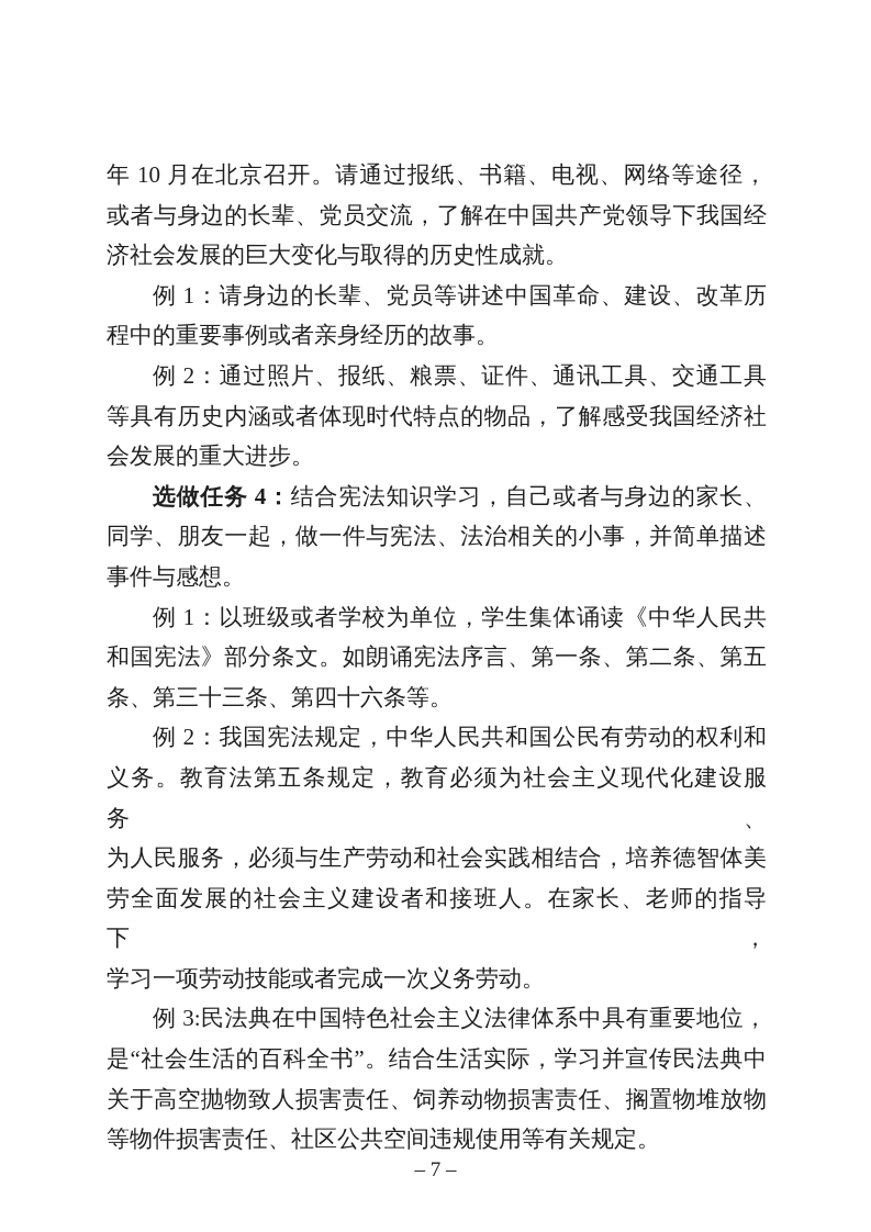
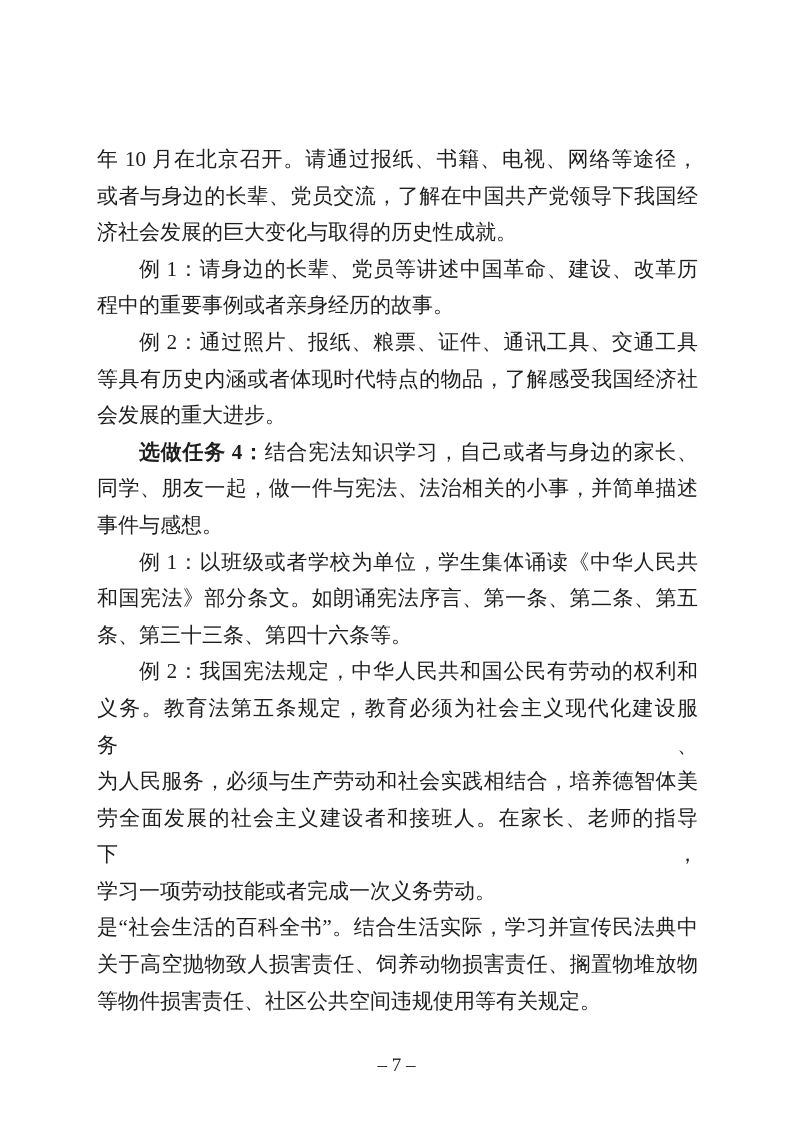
  年 10 月在北京召开。请通过报纸、书籍、电视、网络等途径，
  或者与身边的长辈、党员交流，了解在中国共产党领导下我国经
  济社会发展的巨大变化与取得的历史性成就。
  例 1：请身边的长辈、党员等讲述中国革命、建设、改革历
  程中的重要事例或者亲身经历的故事。
  例 2：通过照片、报纸、粮票、证件、通讯工具、交通工具
  等具有历史内涵或者体现时代特点的物品，了解感受我国经济社
  会发展的重大进步。
  选做任务 4：结合宪法知识学习，自己或者与身边的家长、
  同学、朋友一起，做一件与宪法、法治相关的小事，并简单描述
  事件与感想。
  例 1：以班级或者学校为单位，学生集体诵读《中华人民共
  和国宪法》部分条文。如朗诵宪法序言、第一条、第二条、第五
  条、第三十三条、第四十六条等。
  例 2：我国宪法规定，中华人民共和国公民有劳动的权利和
  义务。教育法第五条规定，教育必须为社会主义现代化建设服务、
  为人民服务，必须与生产劳动和社会实践相结合，培养德智体美
  劳全面发展的社会主义建设者和接班人。在家长、老师的指导下，
  学习一项劳动技能或者完成一次义务劳动。
- 例 3:民法典在中国特色社会主义法律体系中具有重要地位，
  是“社会生活的百科全书”。结合生活实际，学习并宣传民法典中
  关于高空抛物致人损害责任、饲养动物损害责任、搁置物堆放物
  等物件损害责任、社区公共空间违规使用等有关规定。
  – 7 –
